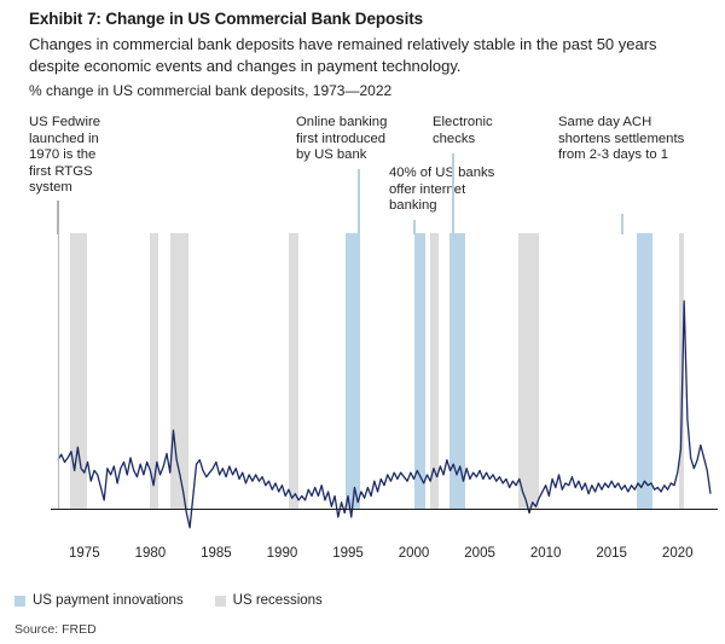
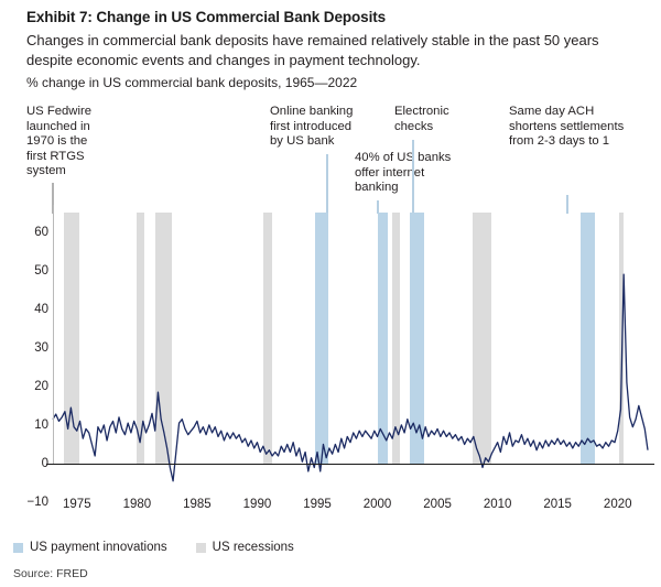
  Exhibit 7: Change in US Commercial Bank Deposits
  Changes in commercial bank deposits have remained relatively stable in the past 50 years despite economic events and changes in payment technology.
- % change in US commercial bank deposits, 1973—2022
+ % change in US commercial bank deposits, 1965—2022
  US Fedwire
  launched in
  1970 is the
  first RTGS
  system
  Online banking
  first introduced
  by US bank
  40% of US banks
  offer internet
  banking
  Electronic
  checks
  Same day ACH
  shortens settlements
  from 2-3 days to 1
+ −10
+ 0
+ 10
+ 20
+ 30
+ 40
+ 50
+ 60
  1975
  1980
  1985
  1990
  1995
  2000
  2005
  2010
  2015
  2020
  US payment innovations
  US recessions
  Source: FRED
